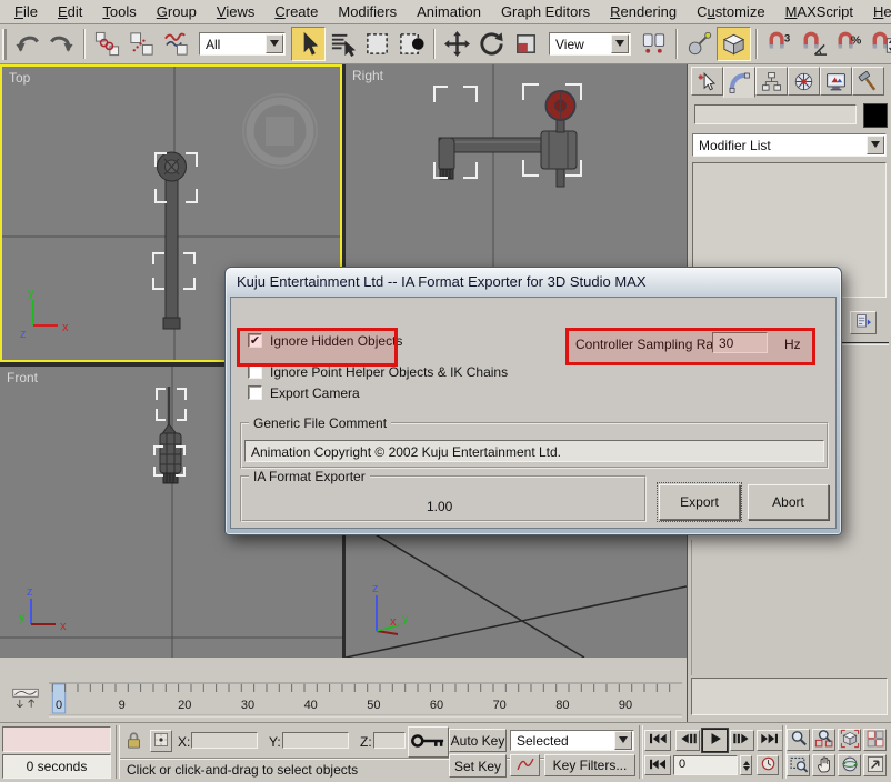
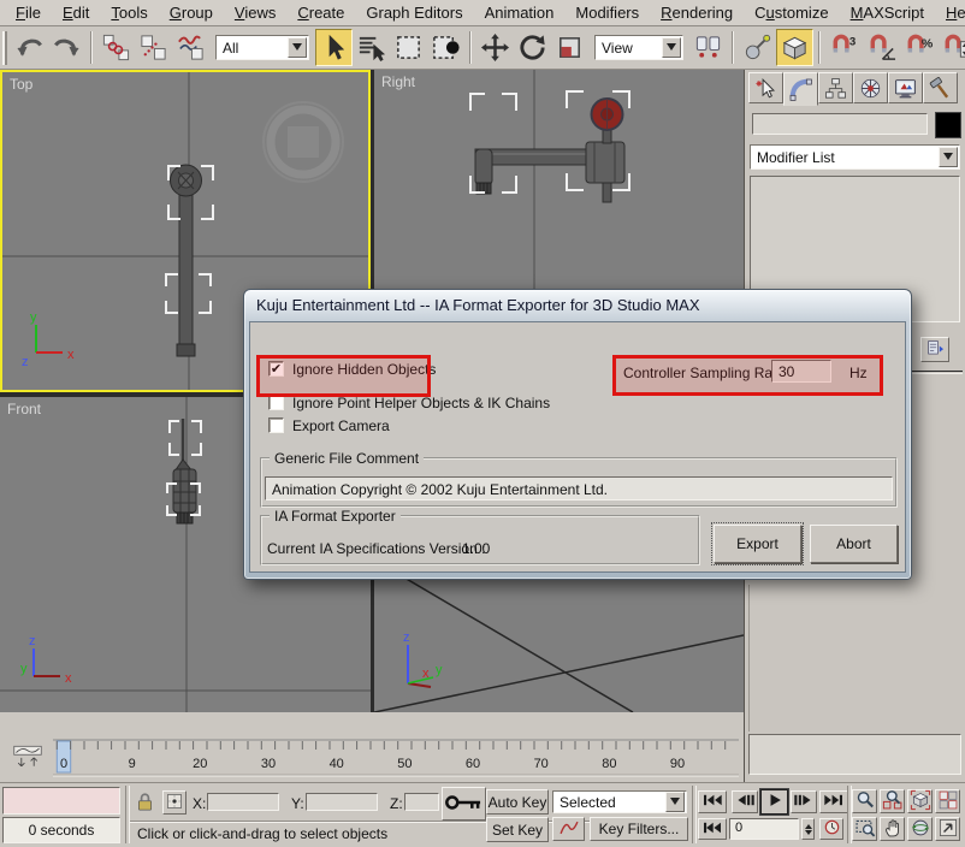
  File
  Edit
  Tools
  Group
  Views
  Create
- Modifiers
+ Graph Editors
  Animation
- Graph Editors
+ Modifiers
  Rendering
  Customize
  MAXScript
  All
  View
  3
  %
  Top
  y
  x
  z
  Right
  Front
  z
  x
  y
  z
  x
  y
  Modifier List
  0
  9
  20
  30
  40
  50
  60
  70
  80
  90
  0 seconds
  X:
  Y:
  Z:
  Click or click-and-drag to select objects
  Auto Key
  Set Key
  Selected
  Key Filters...
  0
  Kuju Entertainment Ltd -- IA Format Exporter for 3D Studio MAX
  Generic File Comment
  IA Format Exporter
  ✔
  Ignore Hidden Objects
  Ignore Point Helper Objects & IK Chains
  Export Camera
  Controller Sampling Ra
  30
  Hz
  Animation Copyright © 2002 Kuju Entertainment Ltd.
+ Current IA Specifications Version :
  1.00
  Export
  Abort
